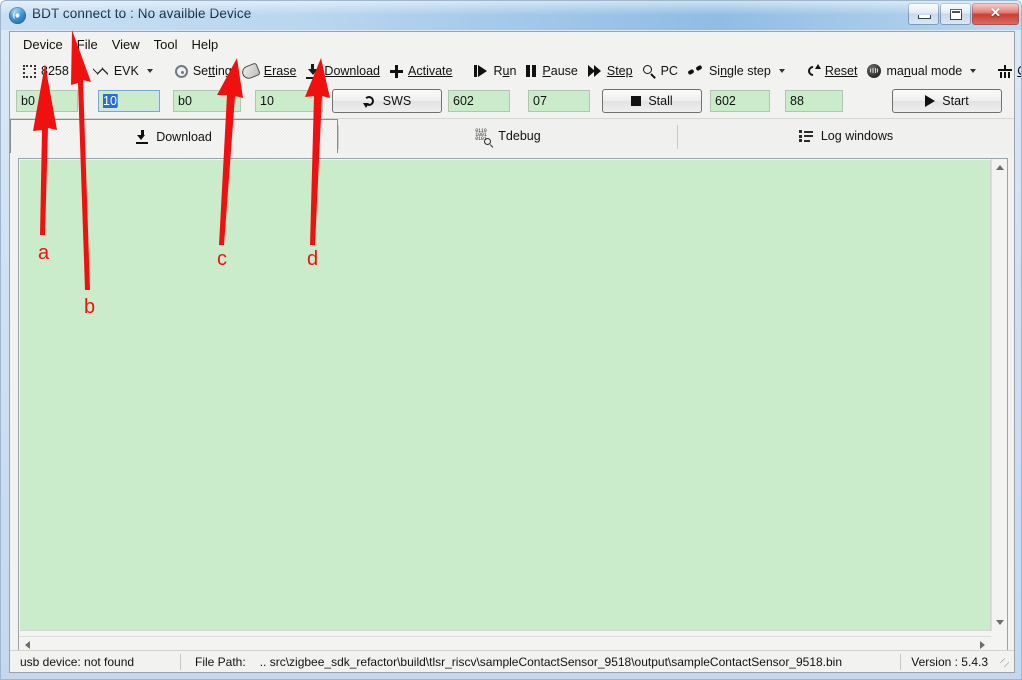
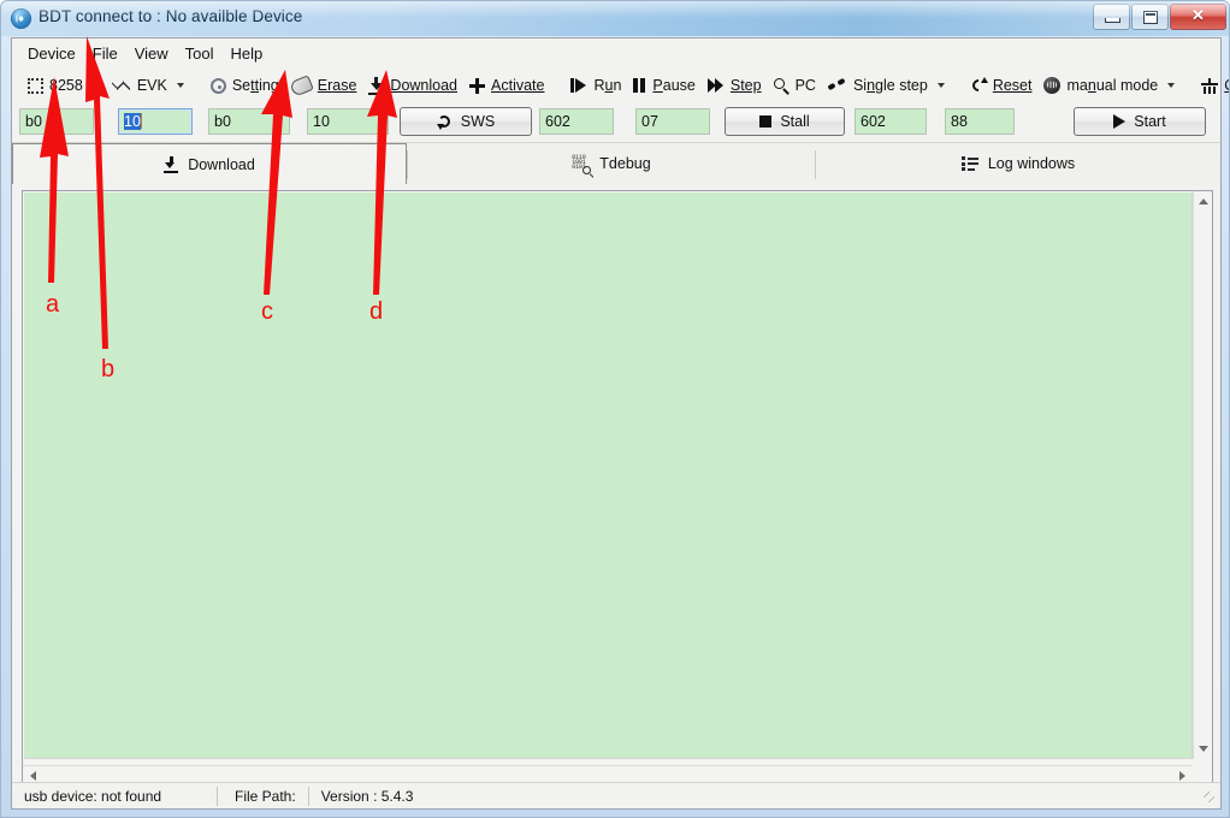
  Device
  File
  View
  Tool
  Help
  258
  EVK
  Setting
  Erase
  Download
  Activate
  Run
  Pause
  Step
  PC
  Single step
  Reset
  manual mode
  b0
  10
  b0
  10
  SWS
  602
  07
  Stall
  602
  88
  Start
  Download
  Tdebug
  Log windows
  usb device: not found
  File Path:
- .. src\zigbee_sdk_refactor\build\tlsr_riscv\sampleContactSensor_9518\output\sampleContactSensor_9518.bin
  Version : 5.4.3
  a
  b
  c
  d
